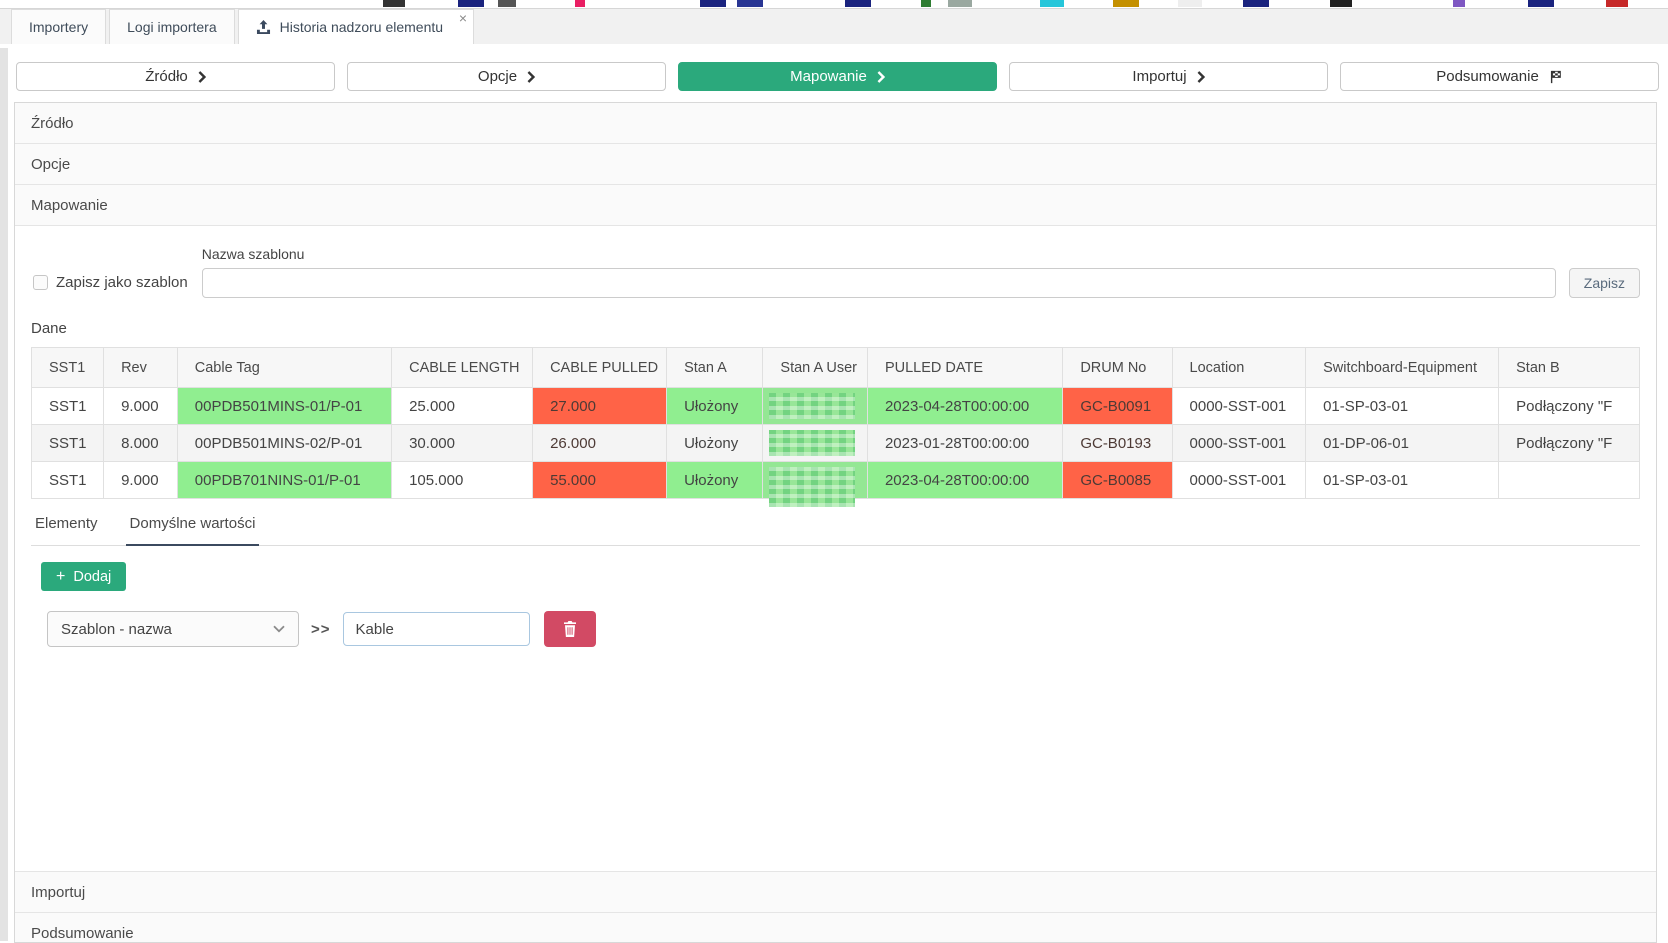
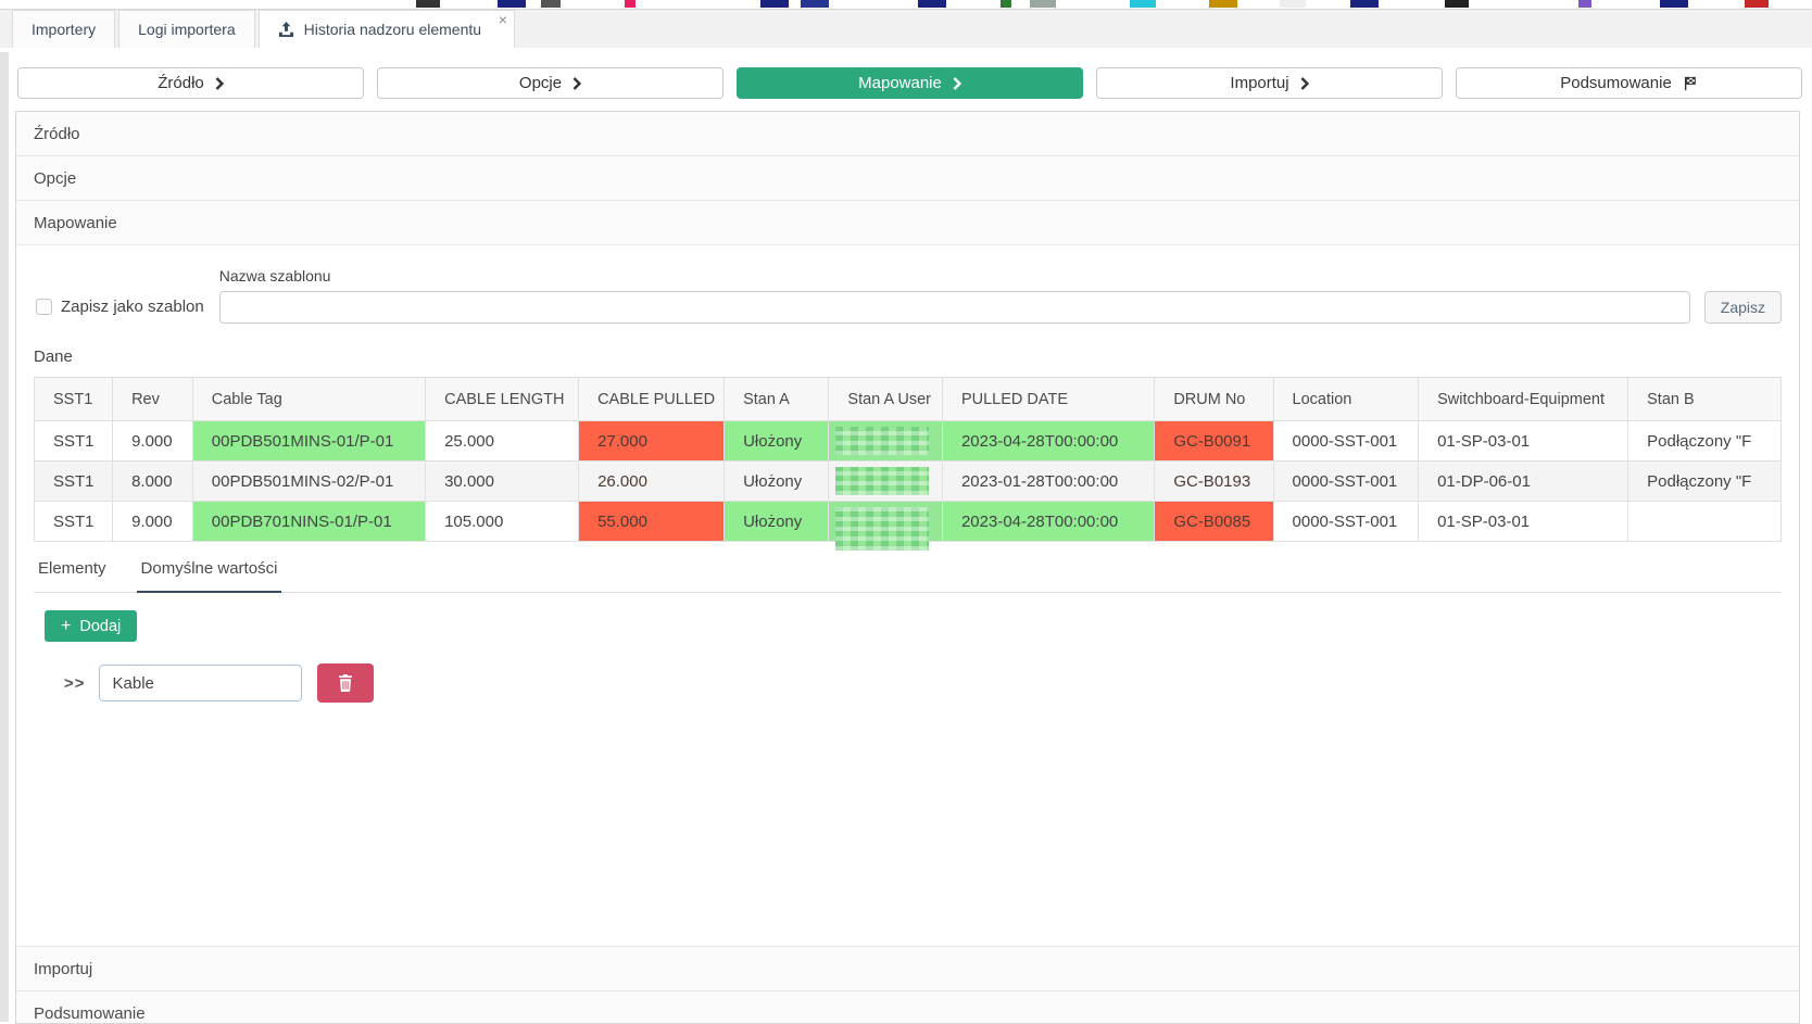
  Importery
  Logi importera
  Historia nadzoru elementu
  ×
  Źródło
  Opcje
  Mapowanie
  Importuj
  Podsumowanie
  Źródło
  Opcje
  Mapowanie
  Zapisz jako szablon
  Nazwa szablonu
  Zapisz
  Dane
  SST1	Rev	Cable Tag	CABLE LENGTH	CABLE PULLED	Stan A	Stan A User	PULLED DATE	DRUM No	Location	Switchboard-Equipment	Stan B
  SST1	9.000	00PDB501MINS-01/P-01	25.000	27.000	Ułożony		2023-04-28T00:00:00	GC-B0091	0000-SST-001	01-SP-03-01	Podłączony "F
  SST1	8.000	00PDB501MINS-02/P-01	30.000	26.000	Ułożony		2023-01-28T00:00:00	GC-B0193	0000-SST-001	01-DP-06-01	Podłączony "F
  SST1	9.000	00PDB701NINS-01/P-01	105.000	55.000	Ułożony		2023-04-28T00:00:00	GC-B0085	0000-SST-001	01-SP-03-01
  Elementy
  Domyślne wartości
  +
  Dodaj
- Szablon - nazwa
  >>
  Kable
  Importuj
  Podsumowanie
